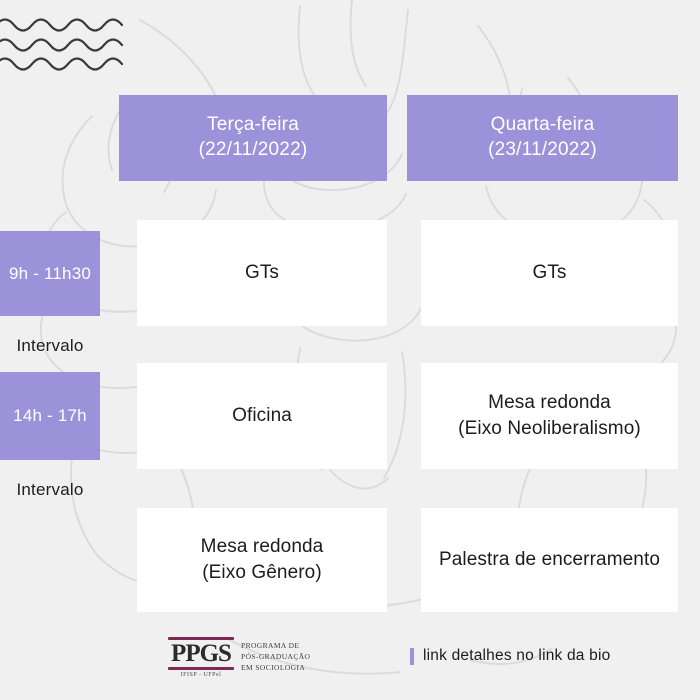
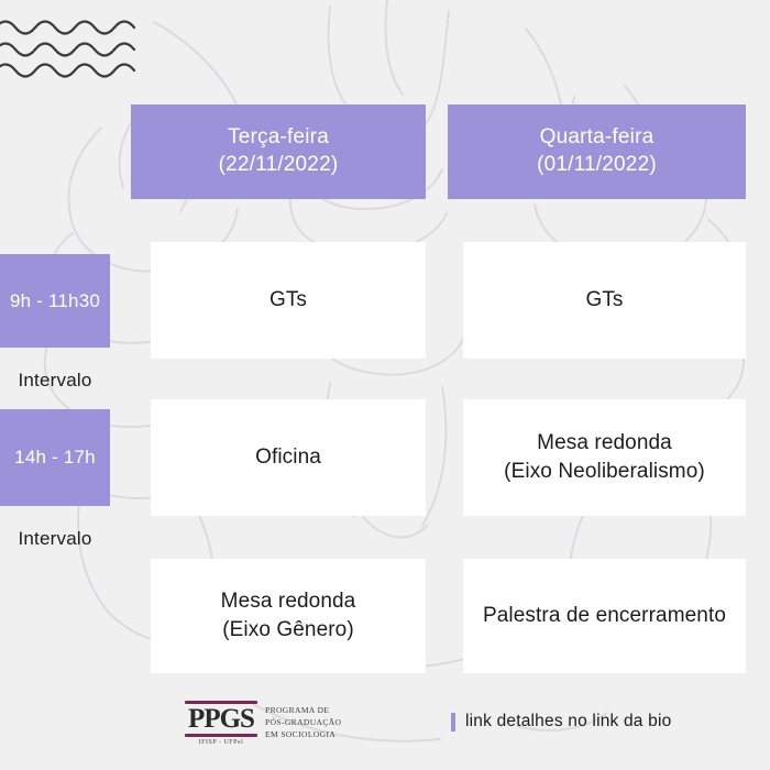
  Terça-feira
  (22/11/2022)
  Quarta-feira
- (23/11/2022)
+ (01/11/2022)
  9h - 11h30
  14h - 17h
  Intervalo
  Intervalo
  GTs
  GTs
  Oficina
  Mesa redonda
  (Eixo Neoliberalismo)
  Mesa redonda
  (Eixo Gênero)
  Palestra de encerramento
  PPGS
  PROGRAMA DE
  PÓS-GRADUAÇÃO
  EM SOCIOLOGIA
  link detalhes no link da bio
